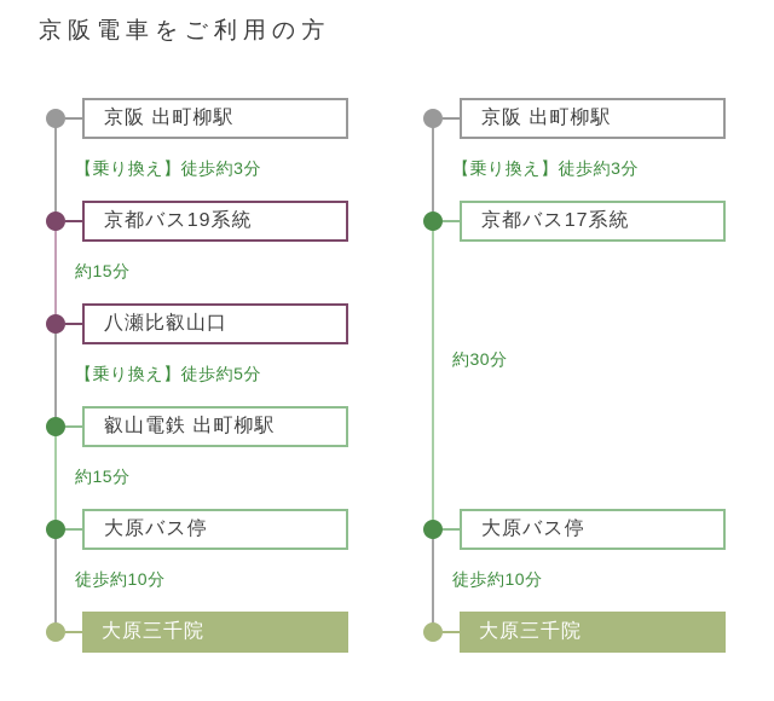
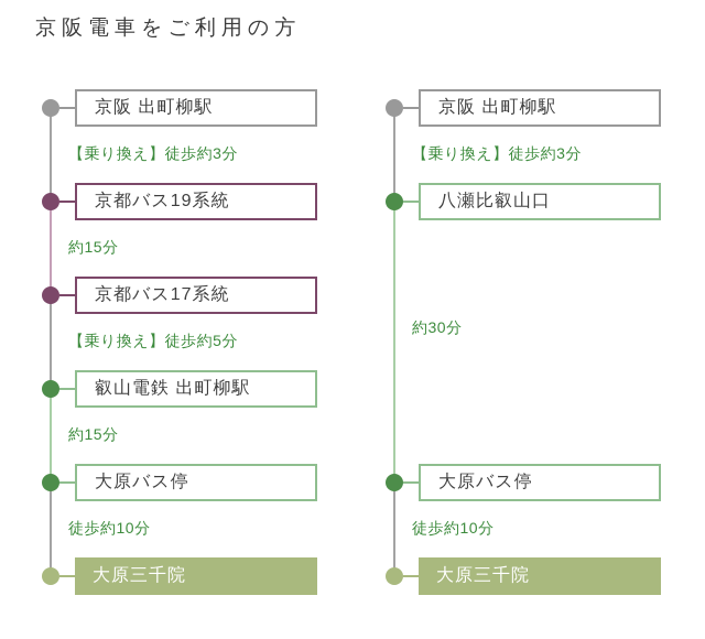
  京阪電車をご利用の方
  京阪 出町柳駅
  京都バス19系統
- 八瀬比叡山口
+ 京都バス17系統
  叡山電鉄 出町柳駅
  大原バス停
  大原三千院
  【乗り換え】徒歩約3分
  約15分
  【乗り換え】徒歩約5分
  約15分
  徒歩約10分
  京阪 出町柳駅
- 京都バス17系統
+ 八瀬比叡山口
  大原バス停
  大原三千院
  【乗り換え】徒歩約3分
  約30分
  徒歩約10分
